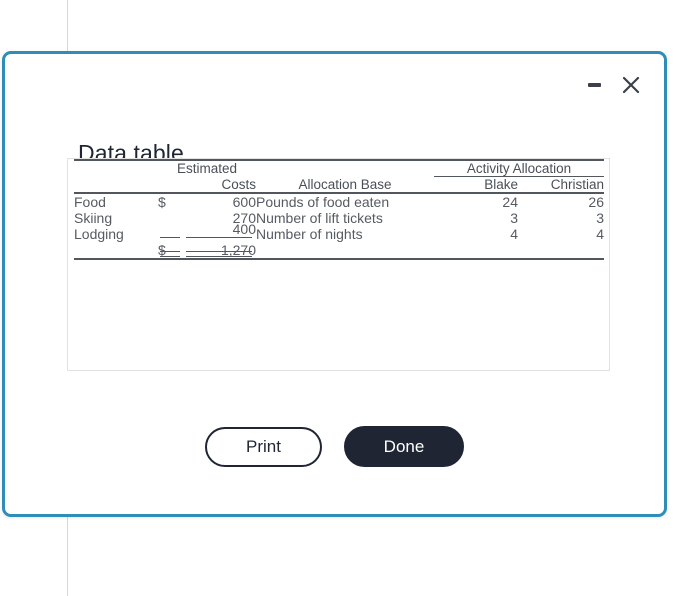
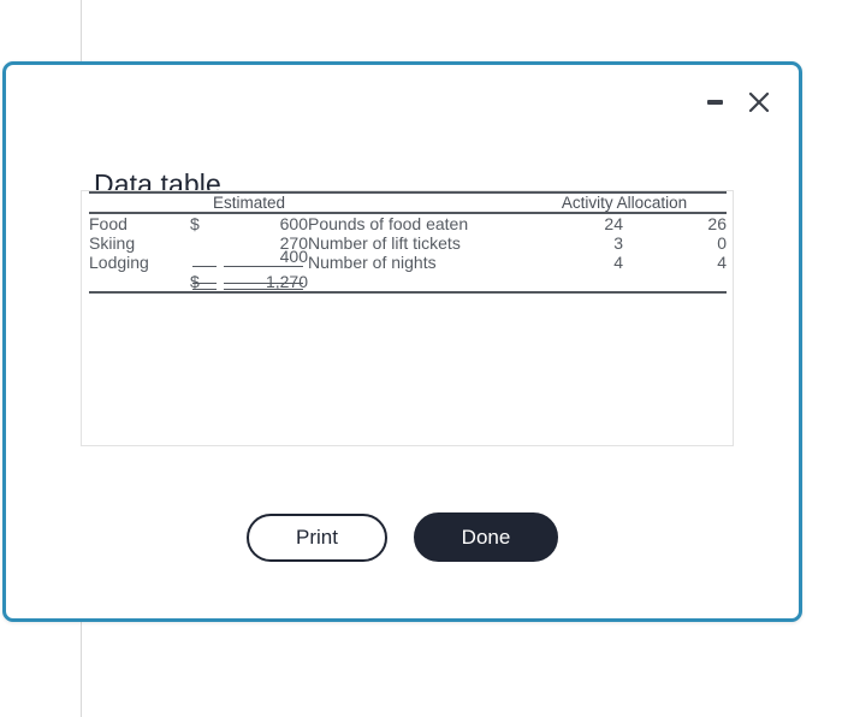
  Data table
  	Estimated		Activity Allocation
- 		Costs	Allocation Base	Blake	Christian
  Food	$	600	Pounds of food eaten	24	26
- Skiing		270	Number of lift tickets	3	3
+ Skiing		270	Number of lift tickets	3	0
  Lodging		400	Number of nights	4	4
  	$	1,270
  Print
  Done
